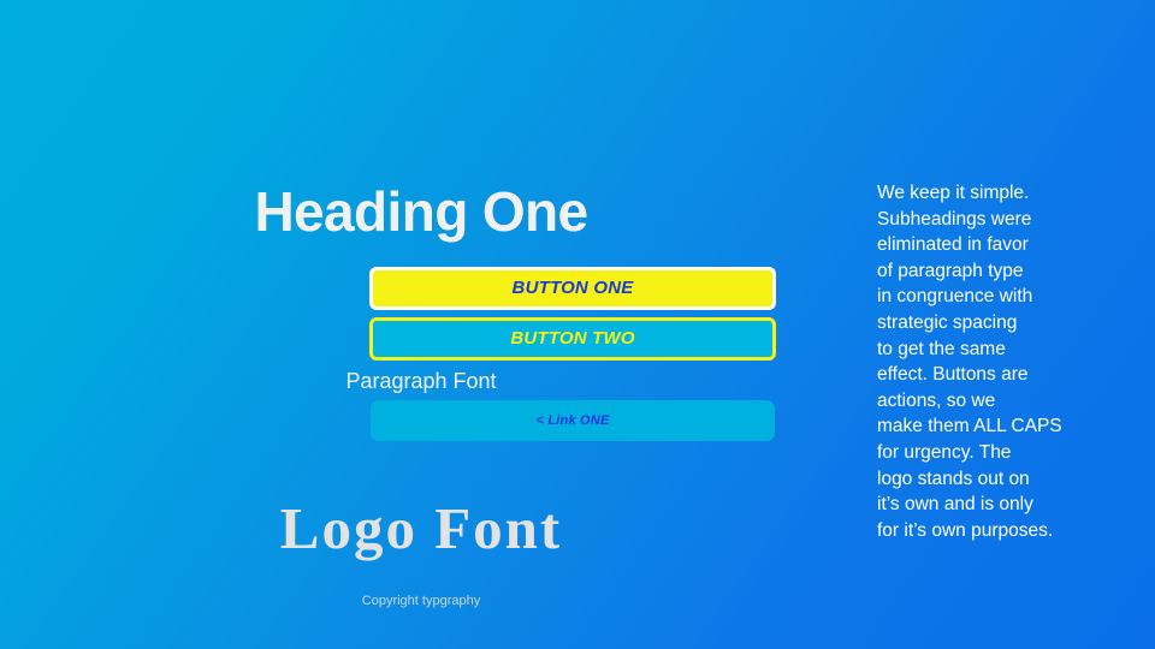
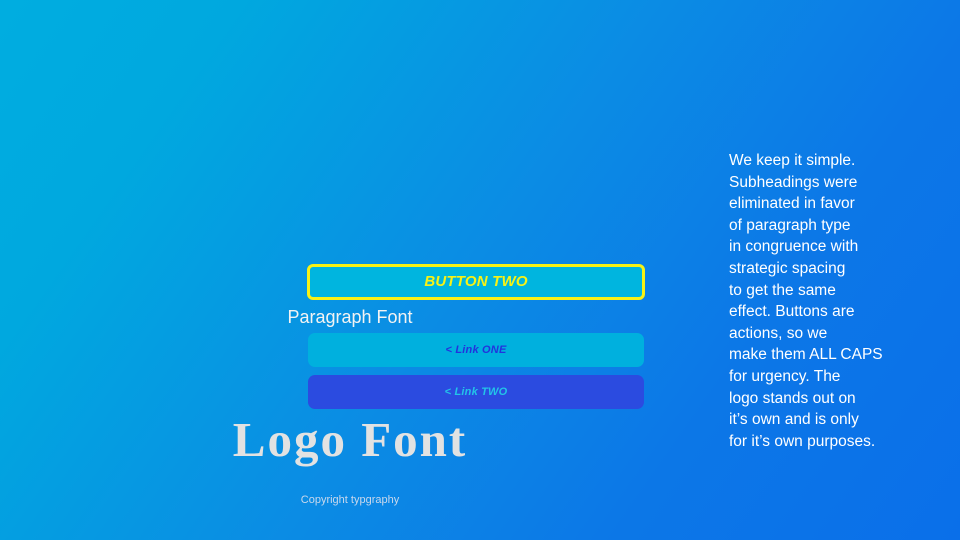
- Heading One
- BUTTON ONE
  BUTTON TWO
  Paragraph Font
  < Link ONE
+ < Link TWO
  Logo Font
  Copyright typgraphy
  We keep it simple.
  Subheadings were
  eliminated in favor
  of paragraph type
  in congruence with
  strategic spacing
  to get the same
  effect. Buttons are
  actions, so we
  make them ALL CAPS
  for urgency. The
  logo stands out on
  it’s own and is only
  for it’s own purposes.
